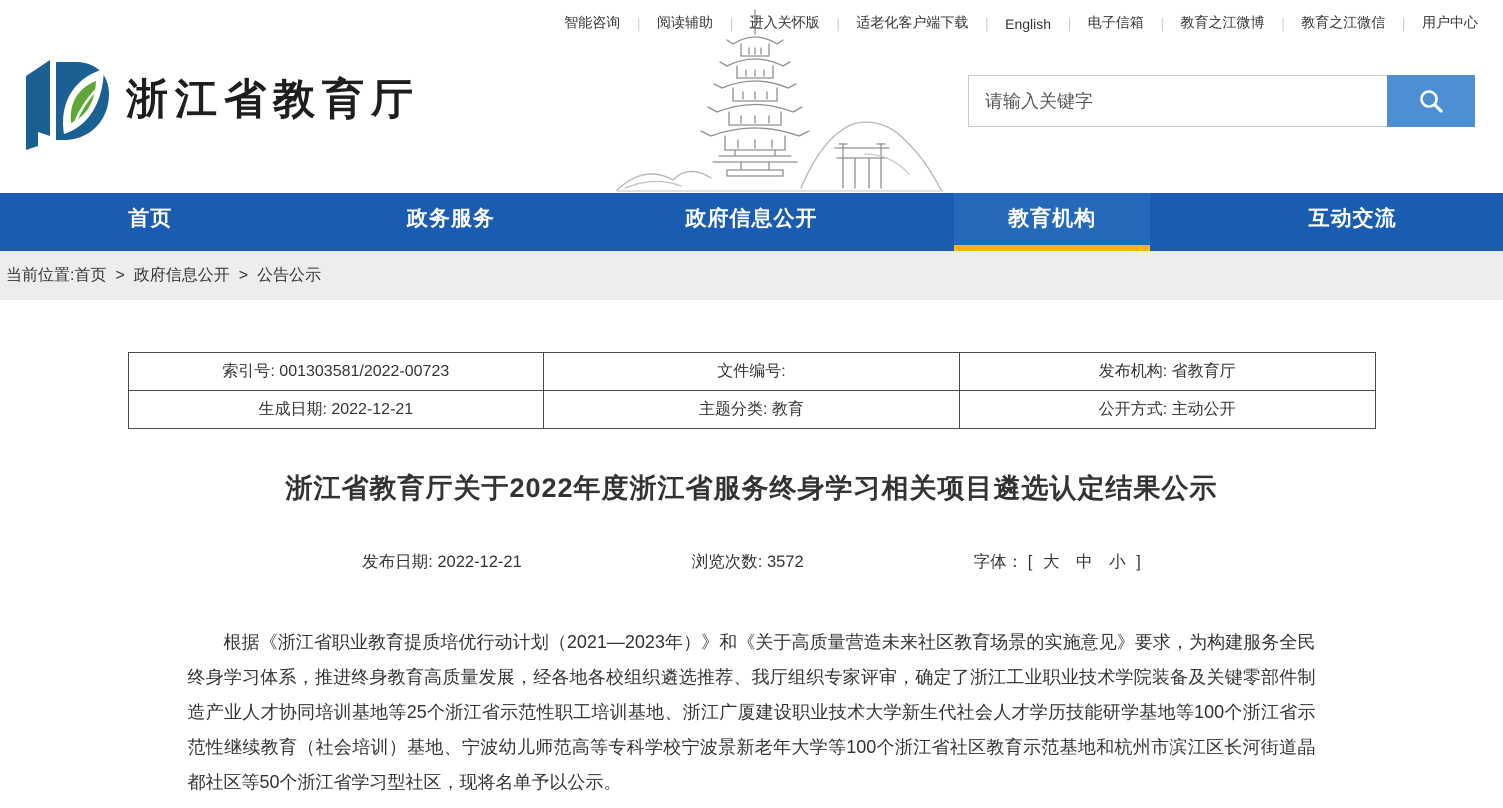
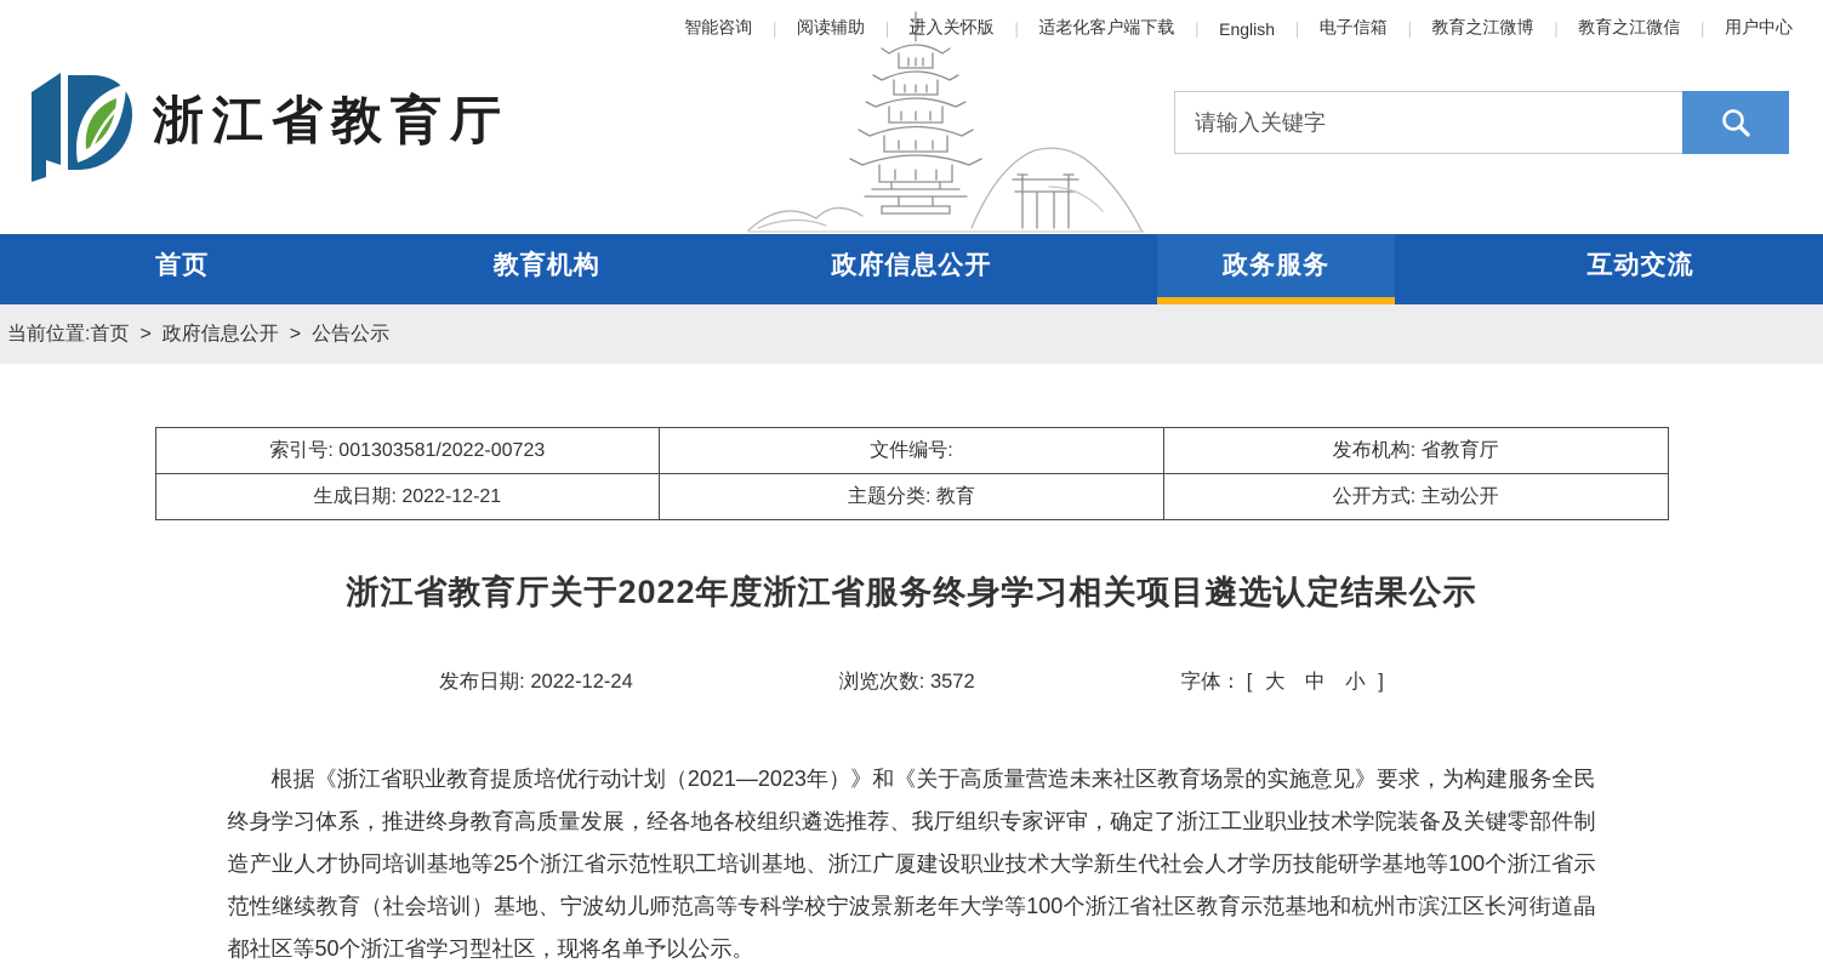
  智能咨询
  ｜
  阅读辅助
  ｜
  进入关怀版
  ｜
  适老化客户端下载
  ｜
  English
  ｜
  电子信箱
  ｜
  教育之江微博
  ｜
  教育之江微信
  ｜
  用户中心
  浙江省教育厅
  请输入关键字
  首页
- 政务服务
+ 教育机构
  政府信息公开
- 教育机构
+ 政务服务
  互动交流
  当前位置:
  首页
  >
  政府信息公开
  >
  公告公示
  索引号: 001303581/2022-00723	文件编号:	发布机构: 省教育厅
  生成日期: 2022-12-21	主题分类: 教育	公开方式: 主动公开
  浙江省教育厅关于2022年度浙江省服务终身学习相关项目遴选认定结果公示
- 发布日期: 2022-12-21
+ 发布日期: 2022-12-24
  浏览次数: 3572
  字体： [ 大 中 小 ]
  根据《浙江省职业教育提质培优行动计划（2021—2023年）》和《关于高质量营造未来社区教育场景的实施意见》要求，为构建服务全民终身学习体系，推进终身教育高质量发展，经各地各校组织遴选推荐、我厅组织专家评审，确定了浙江工业职业技术学院装备及关键零部件制造产业人才协同培训基地等25个浙江省示范性职工培训基地、浙江广厦建设职业技术大学新生代社会人才学历技能研学基地等100个浙江省示范性继续教育（社会培训）基地、宁波幼儿师范高等专科学校宁波景新老年大学等100个浙江省社区教育示范基地和杭州市滨江区长河街道晶都社区等50个浙江省学习型社区，现将名单予以公示。
